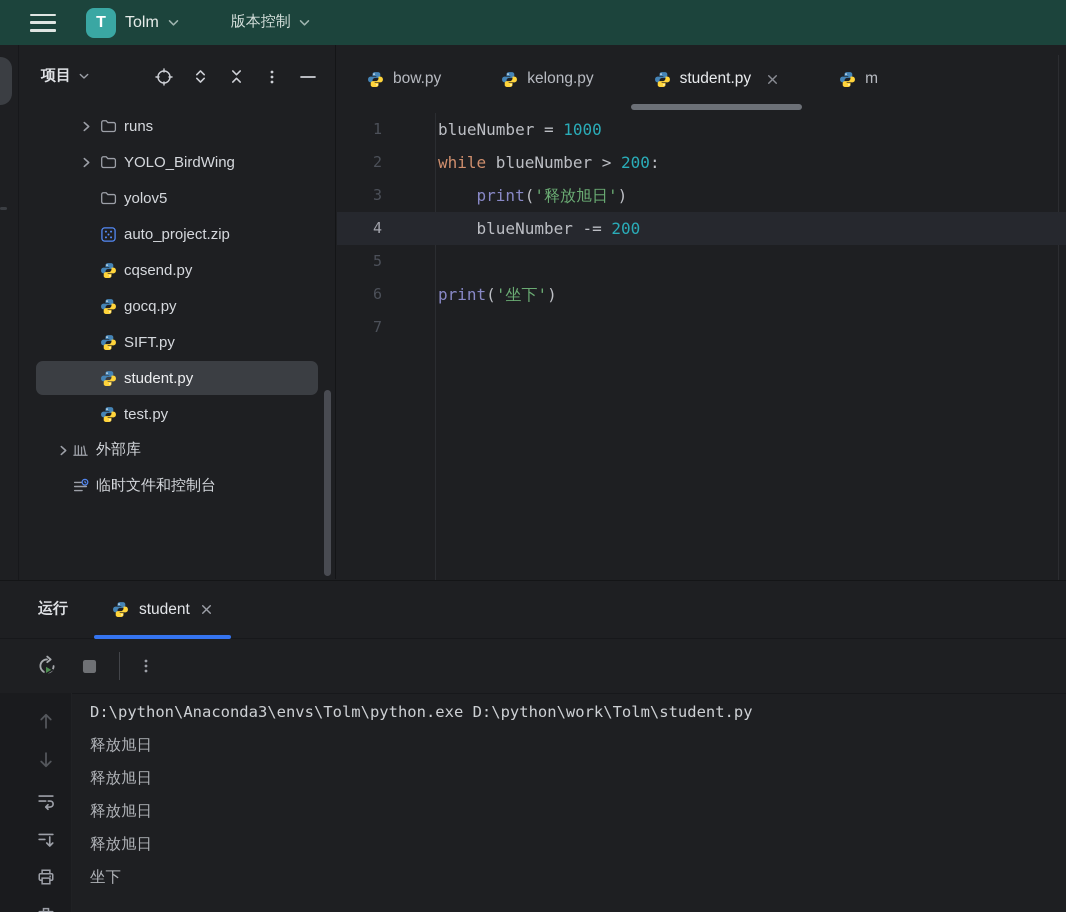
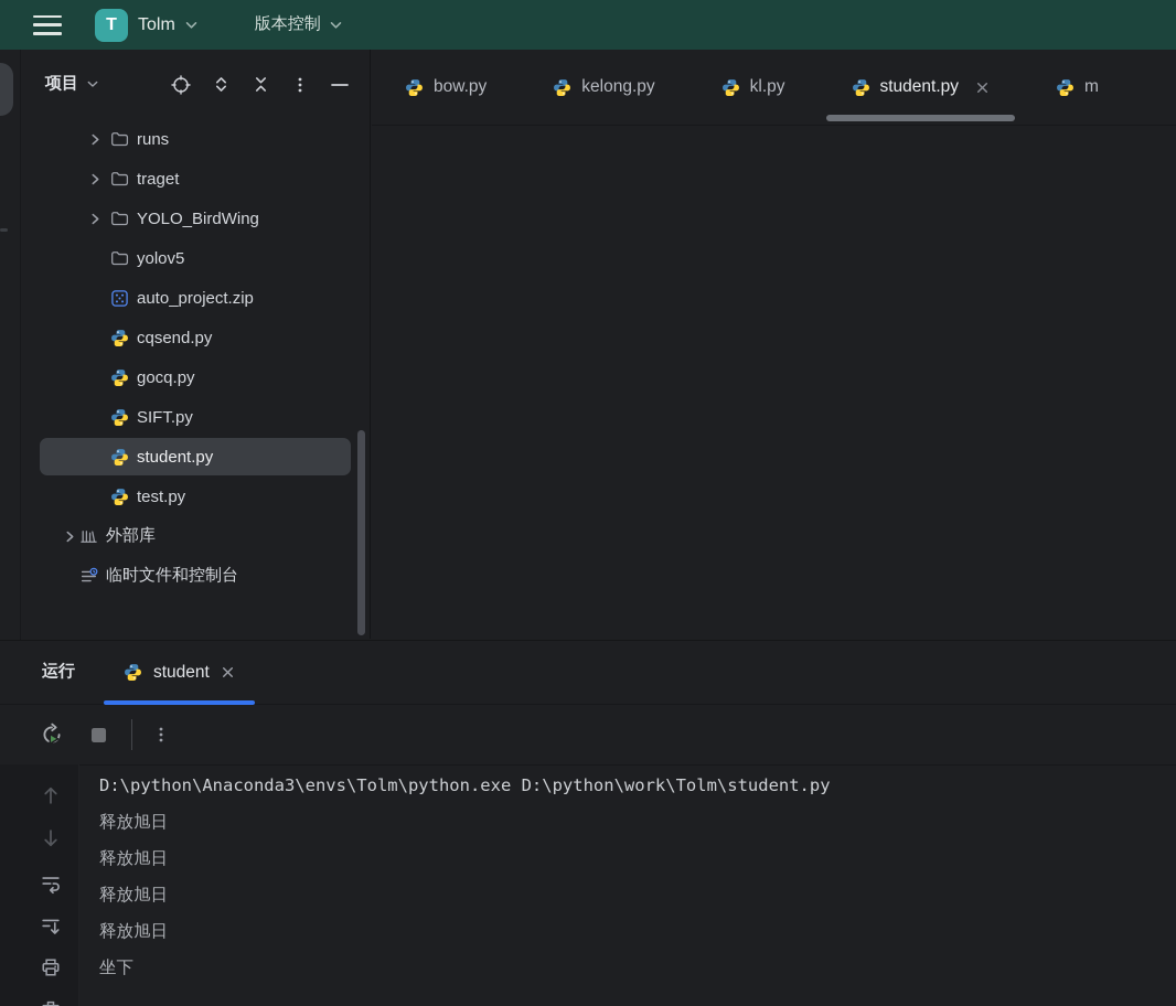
  T
  Tolm
  版本控制
  项目
  runs
+ traget
  YOLO_BirdWing
  yolov5
  auto_project.zip
  cqsend.py
  gocq.py
  SIFT.py
  student.py
  test.py
  外部库
  临时文件和控制台
  bow.py
  kelong.py
+ kl.py
  student.py
  m
- 1
- blueNumber = 1000
- 2
- while blueNumber > 200:
- 3
- print('释放旭日')
- 4
- blueNumber -= 200
- 5
- 6
- print('坐下')
- 7
  运行
  student
  D:\python\Anaconda3\envs\Tolm\python.exe D:\python\work\Tolm\student.py
  释放旭日
  释放旭日
  释放旭日
  释放旭日
  坐下
